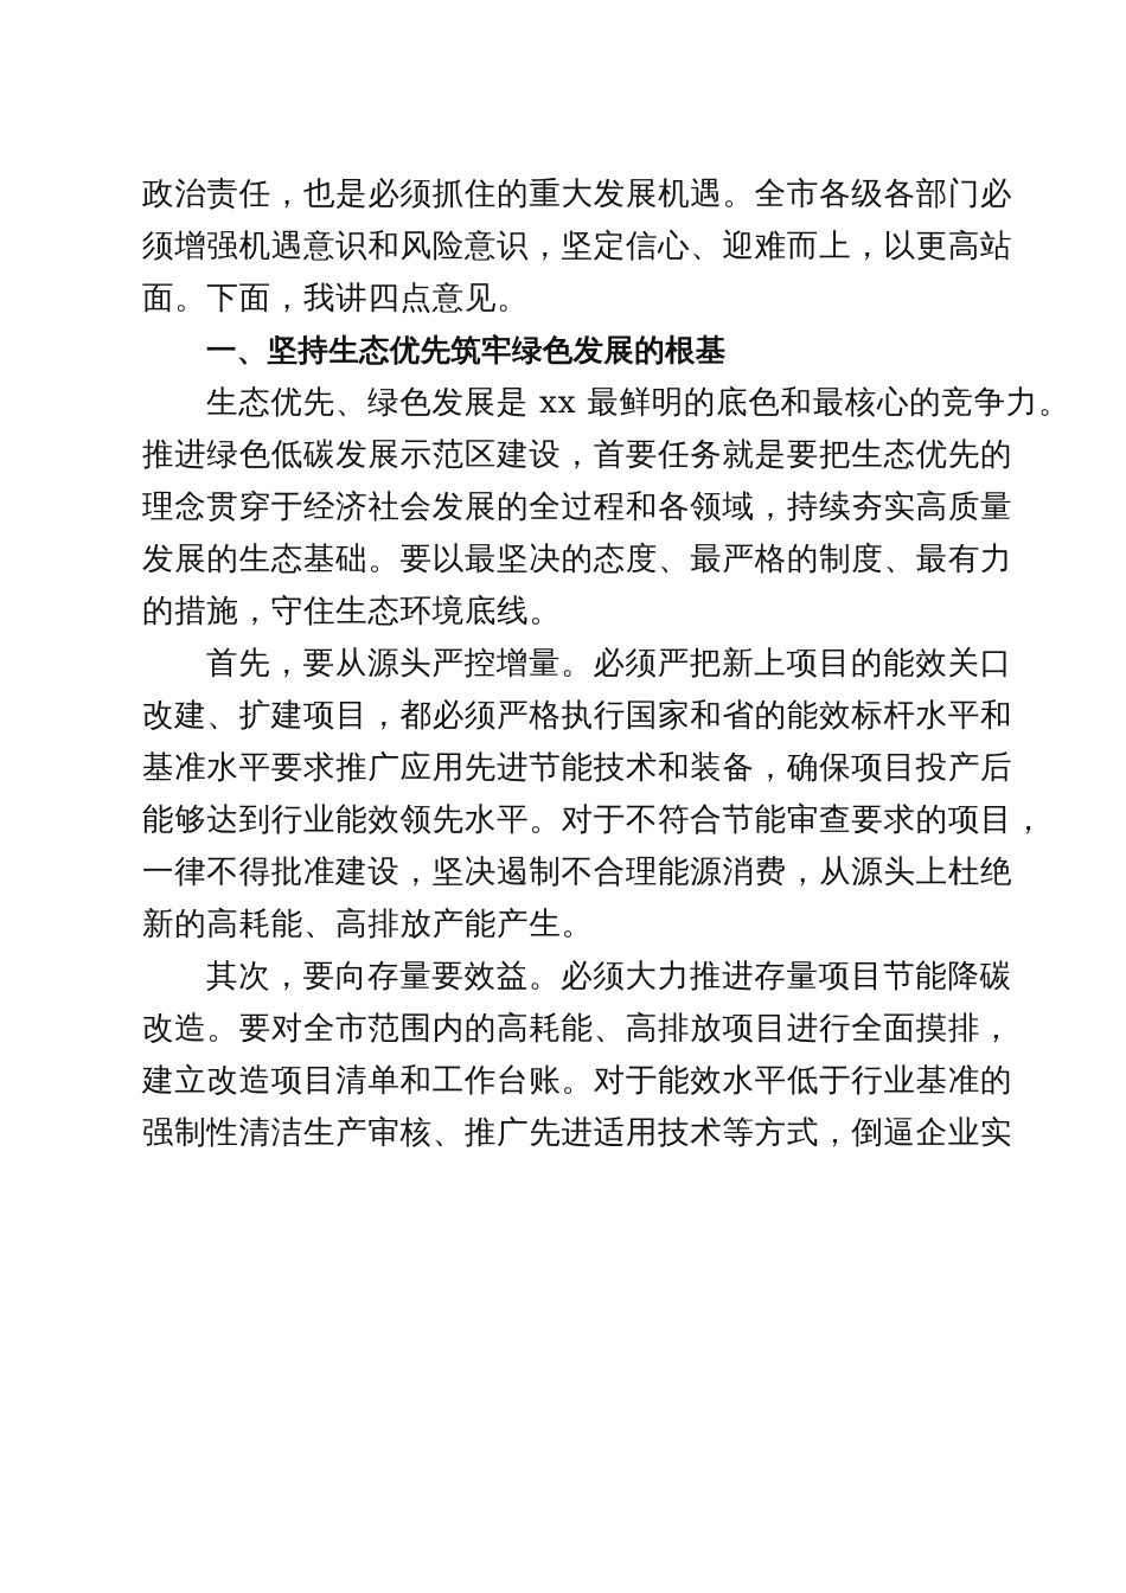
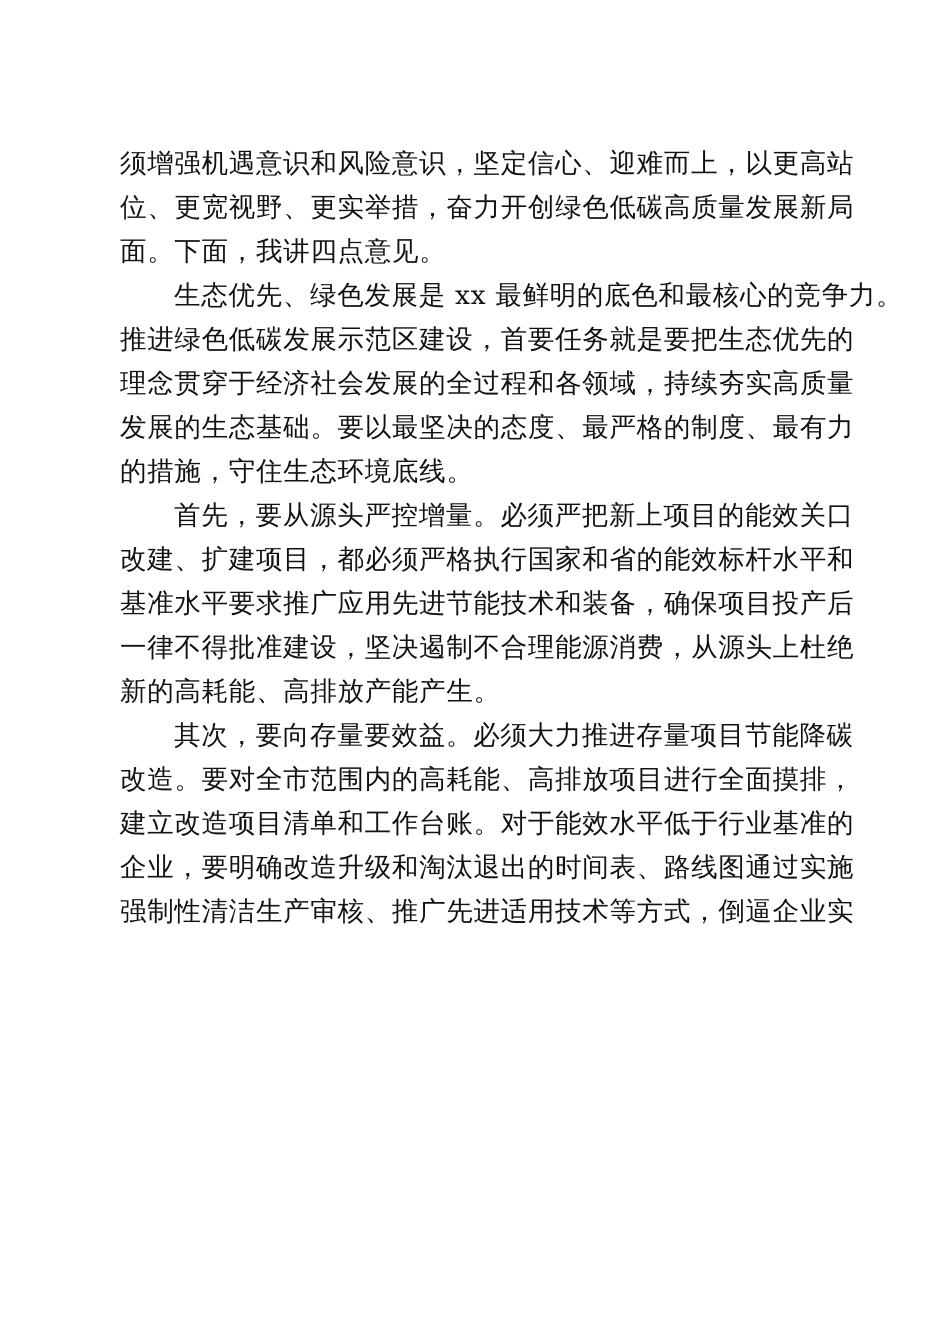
- 政治责任，也是必须抓住的重大发展机遇。全市各级各部门必
  须增强机遇意识和风险意识，坚定信心、迎难而上，以更高站
+ 位、更宽视野、更实举措，奋力开创绿色低碳高质量发展新局
  面。下面，我讲四点意见。
- 一、坚持生态优先筑牢绿色发展的根基
  生态优先、绿色发展是 xx 最鲜明的底色和最核心的竞争力。
  推进绿色低碳发展示范区建设，首要任务就是要把生态优先的
  理念贯穿于经济社会发展的全过程和各领域，持续夯实高质量
  发展的生态基础。要以最坚决的态度、最严格的制度、最有力
  的措施，守住生态环境底线。
  首先，要从源头严控增量。必须严把新上项目的能效关口
  改建、扩建项目，都必须严格执行国家和省的能效标杆水平和
  基准水平要求推广应用先进节能技术和装备，确保项目投产后
- 能够达到行业能效领先水平。对于不符合节能审查要求的项目，
  一律不得批准建设，坚决遏制不合理能源消费，从源头上杜绝
  新的高耗能、高排放产能产生。
  其次，要向存量要效益。必须大力推进存量项目节能降碳
  改造。要对全市范围内的高耗能、高排放项目进行全面摸排，
  建立改造项目清单和工作台账。对于能效水平低于行业基准的
+ 企业，要明确改造升级和淘汰退出的时间表、路线图通过实施
  强制性清洁生产审核、推广先进适用技术等方式，倒逼企业实
